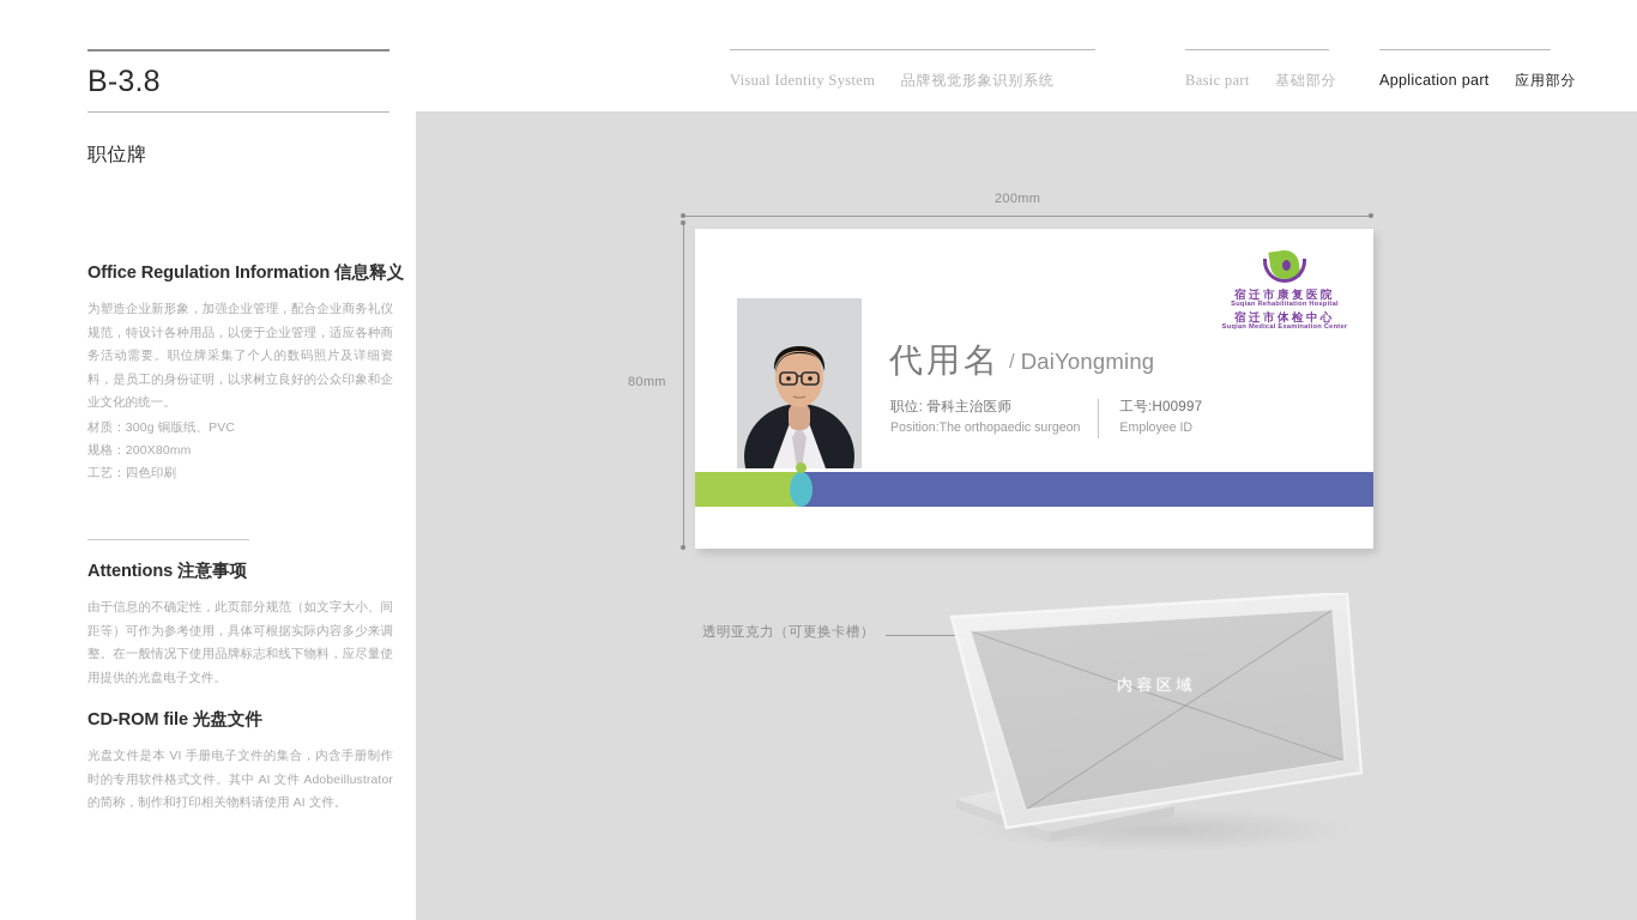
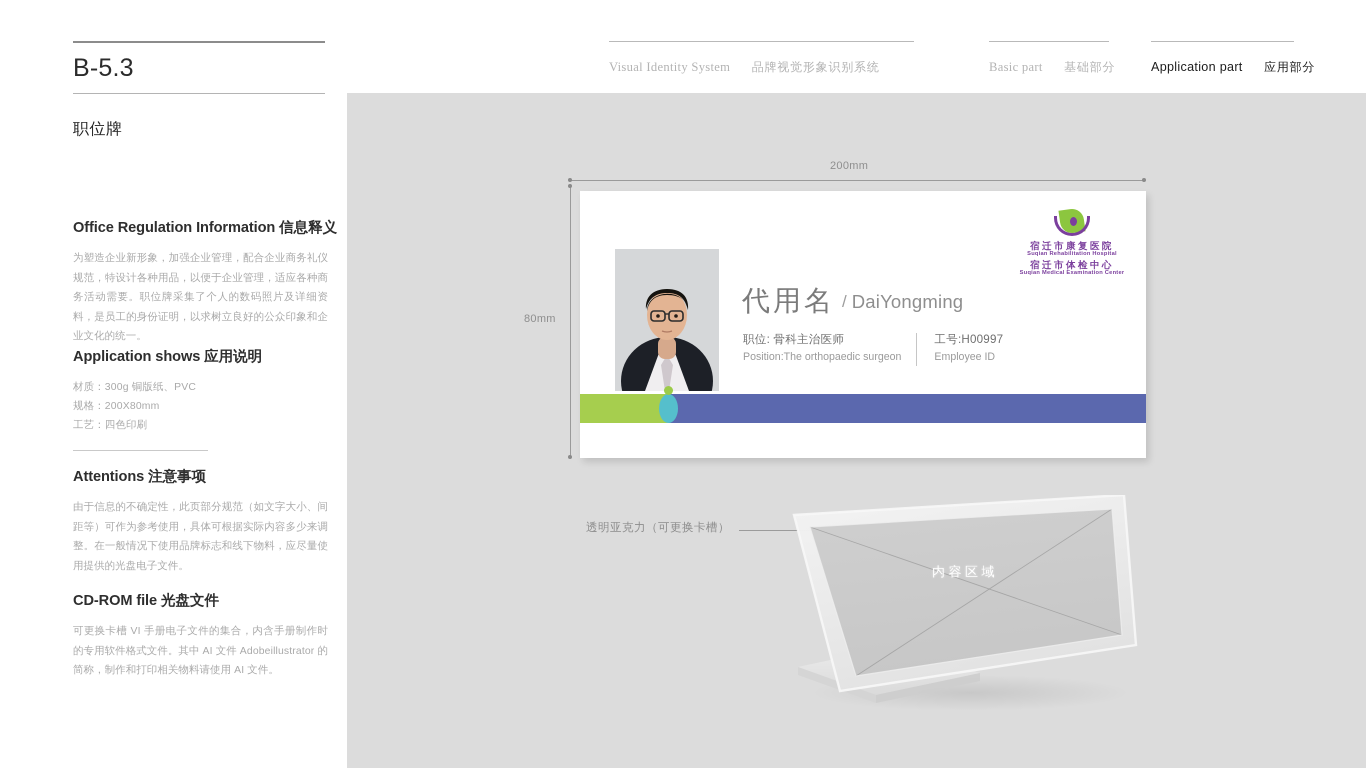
  Visual Identity System 品牌视觉形象识别系统
  Basic part 基础部分
  Application part 应用部分
- B-3.8
+ B-5.3
  职位牌
  Office Regulation Information 信息释义
  为塑造企业新形象，加强企业管理，配合企业商务礼仪规范，特设计各种用品，以便于企业管理，适应各种商务活动需要。职位牌采集了个人的数码照片及详细资料，是员工的身份证明，以求树立良好的公众印象和企业文化的统一。
+ Application shows 应用说明
  材质：300g 铜版纸、PVC
  规格：200X80mm
  工艺：四色印刷
  Attentions 注意事项
  由于信息的不确定性，此页部分规范（如文字大小、间距等）可作为参考使用，具体可根据实际内容多少来调整。在一般情况下使用品牌标志和线下物料，应尽量使用提供的光盘电子文件。
  CD-ROM file 光盘文件
- 光盘文件是本 VI 手册电子文件的集合，内含手册制作时的专用软件格式文件。其中 AI 文件 Adobeillustrator 的简称，制作和打印相关物料请使用 AI 文件。
+ 可更换卡槽 VI 手册电子文件的集合，内含手册制作时的专用软件格式文件。其中 AI 文件 Adobeillustrator 的简称，制作和打印相关物料请使用 AI 文件。
  200mm
  80mm
  代用名 / DaiYongming
  职位: 骨科主治医师
  Position:The orthopaedic surgeon
  工号:H00997
  Employee ID
  宿迁市康复医院
  宿迁市体检中心
  透明亚克力（可更换卡槽）
  内容区域
